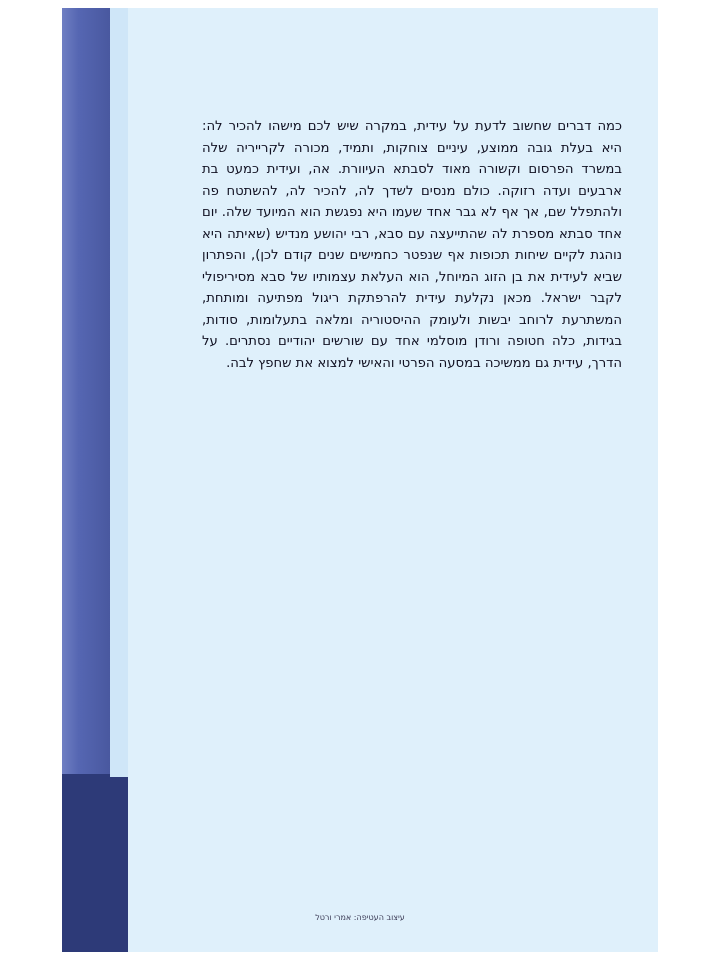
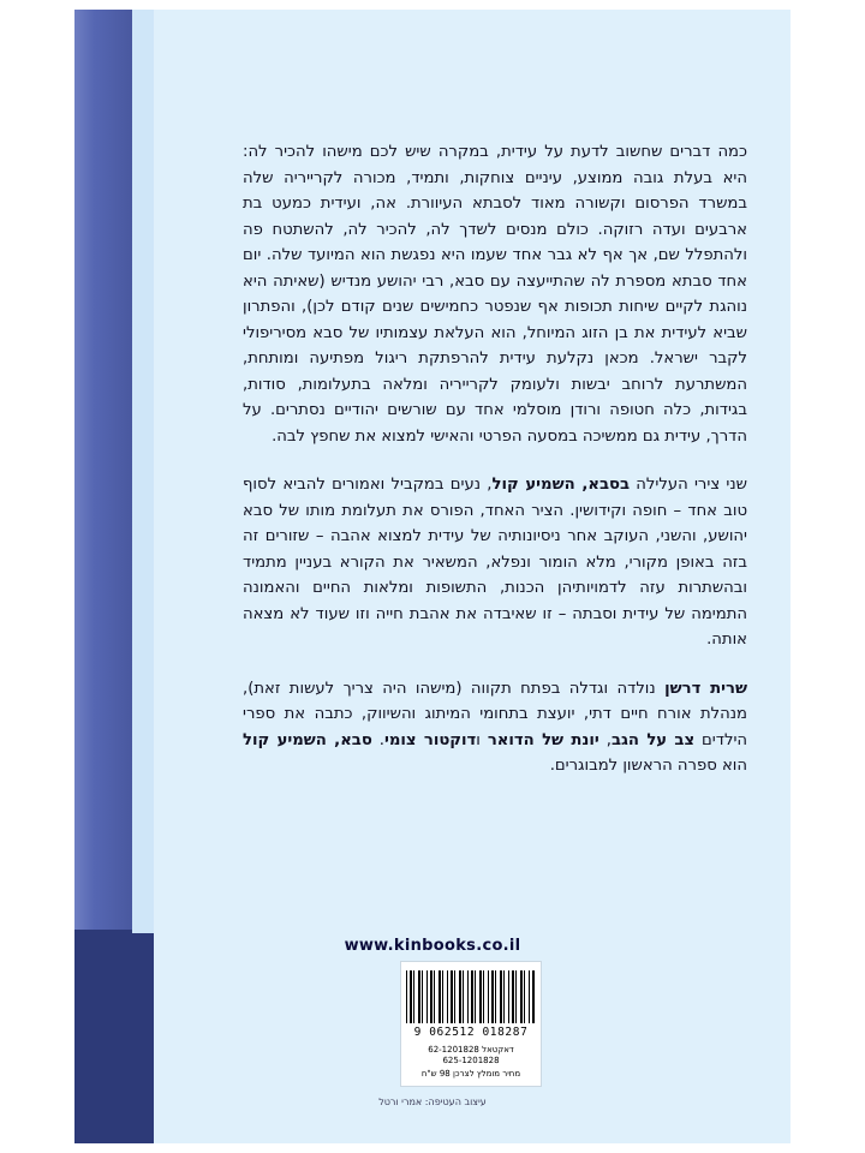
- כמה דברים שחשוב לדעת על עידית, במקרה שיש לכם מישהו להכיר לה: היא בעלת גובה ממוצע, עיניים צוחקות, ותמיד, מכורה לקרייריה שלה במשרד הפרסום וקשורה מאוד לסבתא העיוורת. אה, ועידית כמעט בת ארבעים ועדה רזוקה. כולם מנסים לשדך לה, להכיר לה, להשתטח פה ולהתפלל שם, אך אף לא גבר אחד שעמו היא נפגשת הוא המיועד שלה. יום אחד סבתא מספרת לה שהתייעצה עם סבא, רבי יהושע מנדיש (שאיתה היא נוהגת לקיים שיחות תכופות אף שנפטר כחמישים שנים קודם לכן), והפתרון שביא לעידית את בן הזוג המיוחל, הוא העלאת עצמותיו של סבא מסיריפולי לקבר ישראל. מכאן נקלעת עידית להרפתקת ריגול מפתיעה ומותחת, המשתרעת לרוחב יבשות ולעומק ההיסטוריה ומלאה בתעלומות, סודות, בגידות, כלה חטופה ורודן מוסלמי אחד עם שורשים יהודיים נסתרים. על הדרך, עידית גם ממשיכה במסעה הפרטי והאישי למצוא את שחפץ לבה.
+ כמה דברים שחשוב לדעת על עידית, במקרה שיש לכם מישהו להכיר לה: היא בעלת גובה ממוצע, עיניים צוחקות, ותמיד, מכורה לקרייריה שלה במשרד הפרסום וקשורה מאוד לסבתא העיוורת. אה, ועידית כמעט בת ארבעים ועדה רזוקה. כולם מנסים לשדך לה, להכיר לה, להשתטח פה ולהתפלל שם, אך אף לא גבר אחד שעמו היא נפגשת הוא המיועד שלה. יום אחד סבתא מספרת לה שהתייעצה עם סבא, רבי יהושע מנדיש (שאיתה היא נוהגת לקיים שיחות תכופות אף שנפטר כחמישים שנים קודם לכן), והפתרון שביא לעידית את בן הזוג המיוחל, הוא העלאת עצמותיו של סבא מסיריפולי לקבר ישראל. מכאן נקלעת עידית להרפתקת ריגול מפתיעה ומותחת, המשתרעת לרוחב יבשות ולעומק לקרייריה ומלאה בתעלומות, סודות, בגידות, כלה חטופה ורודן מוסלמי אחד עם שורשים יהודיים נסתרים. על הדרך, עידית גם ממשיכה במסעה הפרטי והאישי למצוא את שחפץ לבה.
+ שני צירי העלילה בסבא, השמיע קול, נעים במקביל ואמורים להביא לסוף טוב אחד – חופה וקידושין. הציר האחד, הפורס את תעלומת מותו של סבא יהושע, והשני, העוקב אחר ניסיונותיה של עידית למצוא אהבה – שזורים זה בזה באופן מקורי, מלא הומור ונפלא, המשאיר את הקורא בעניין מתמיד ובהשתרות עזה לדמויותיהן הכנות, התשופות ומלאות החיים והאמונה התמימה של עידית וסבתה – זו שאיבדה את אהבת חייה וזו שעוד לא מצאה אותה.
+ שרית דרשן נולדה וגדלה בפתח תקווה (מישהו היה צריך לעשות זאת), מנהלת אורח חיים דתי, יועצת בתחומי המיתוג והשיווק, כתבה את ספרי הילדים צב על הגב, יונת של הדואר ודוקטור צומי. סבא, השמיע קול הוא ספרה הראשון למבוגרים.
+ www.kinbooks.co.il
+ 9 062512 018287
+ דאקטאל 62-1201828
+ 625-1201828
+ מחיר מומלץ לצרכן 98 ש"ח
  עיצוב העטיפה: אמרי ורטל
